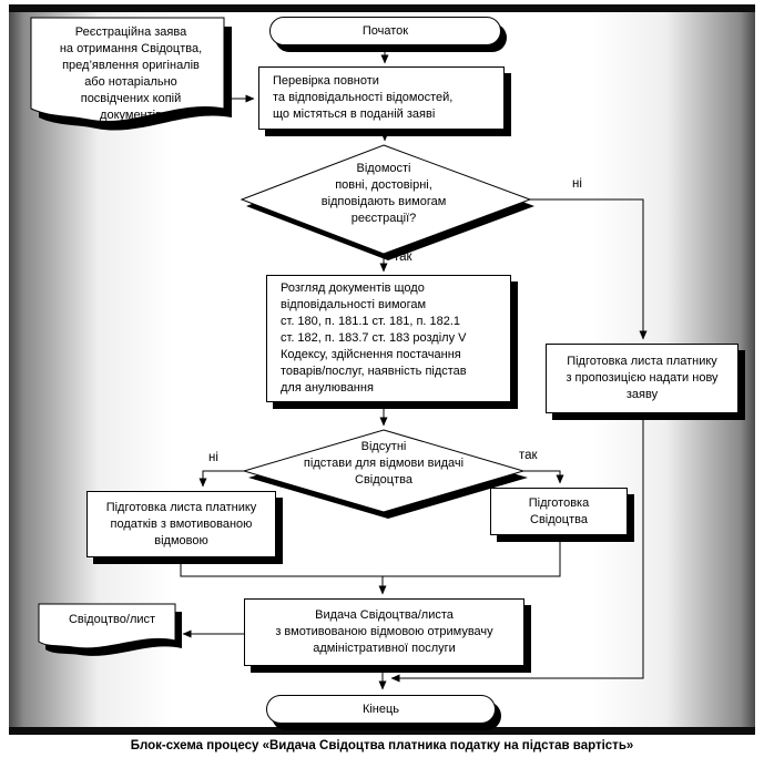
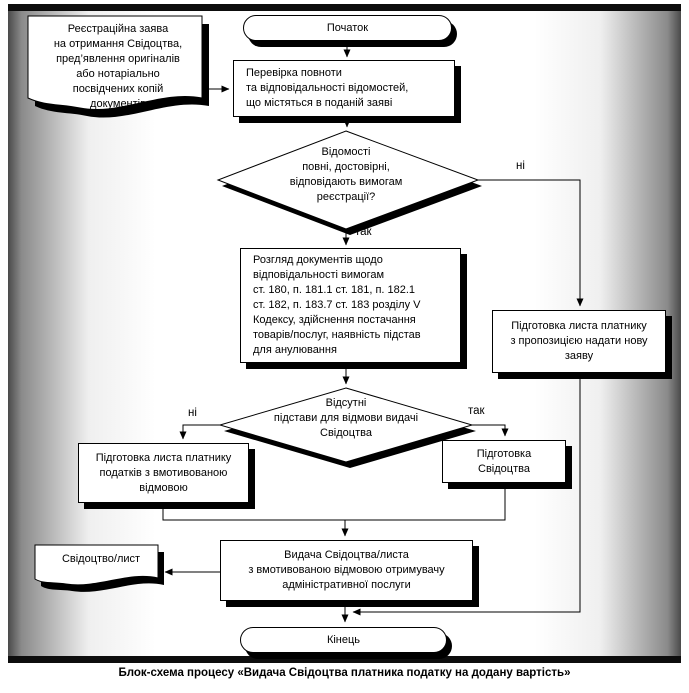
  Початок
  Кінець
  Перевірка повноти
  та відповідальності відомостей,
  що містяться в поданій заяві
  Розгляд документів щодо
  відповідальності вимогам
  ст. 180, п. 181.1 ст. 181, п. 182.1
  ст. 182, п. 183.7 ст. 183 розділу V
  Кодексу, здійснення постачання
  товарів/послуг, наявність підстав
  для анулювання
  Підготовка листа платнику
  з пропозицією надати нову
  заяву
  Підготовка листа платнику
  податків з вмотивованою
  відмовою
  Підготовка
  Свідоцтва
  Видача Свідоцтва/листа
  з вмотивованою відмовою отримувачу
  адміністративної послуги
  Реєстраційна заява
  на отримання Свідоцтва,
  пред’явлення оригіналів
  або нотаріально
  посвідчених копій
  документів
  Відомості
  повні, достовірні,
  відповідають вимогам
  реєстрації?
  Відсутні
  підстави для відмови видачі
  Свідоцтва
  Свідоцтво/лист
  ні
  так
  ні
  так
- Блок-схема процесу «Видача Свідоцтва платника податку на підстав вартість»
+ Блок-схема процесу «Видача Свідоцтва платника податку на додану вартість»
